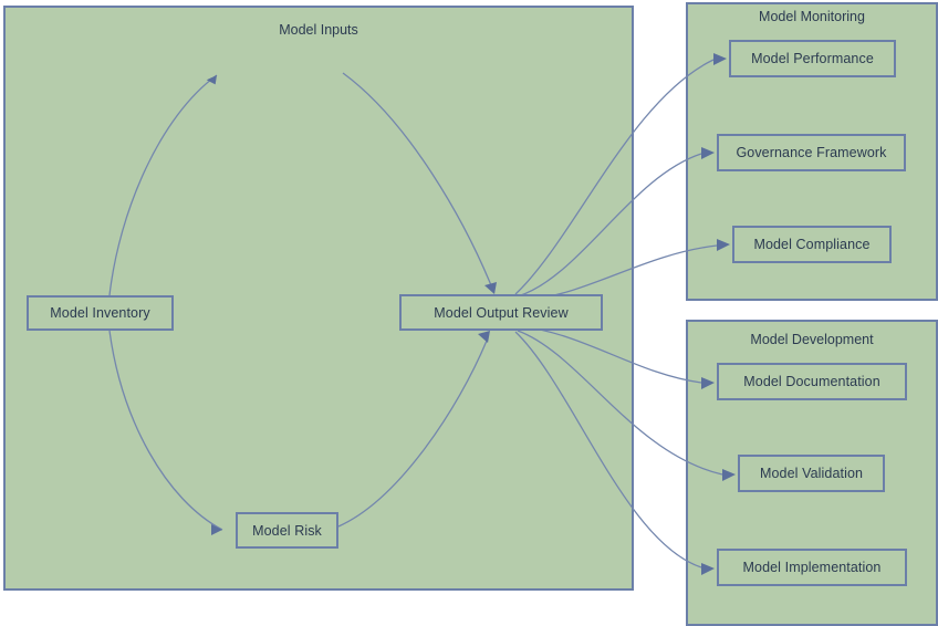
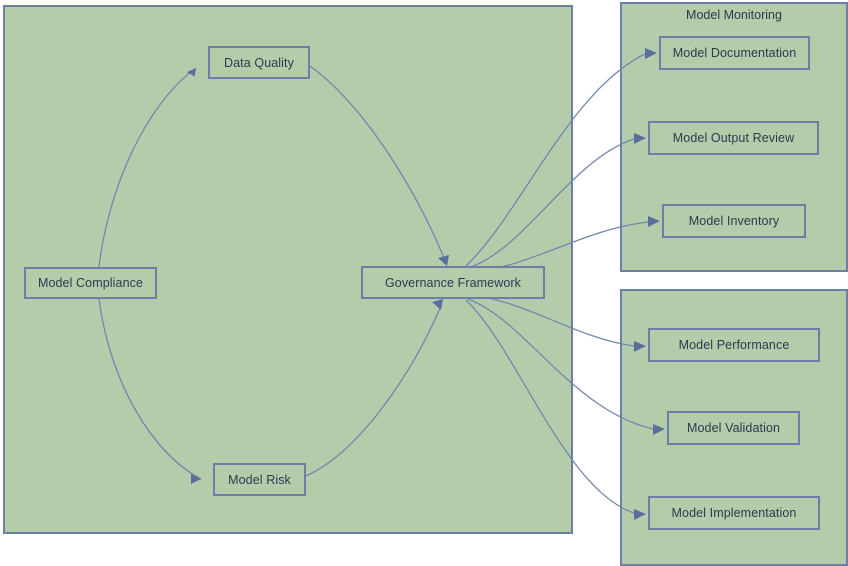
- Model Inputs
  Model Monitoring
- Model Development
- Model Inventory
+ Model Compliance
+ Data Quality
  Model Risk
- Model Output Review
+ Governance Framework
- Model Performance
+ Model Documentation
- Governance Framework
+ Model Output Review
- Model Compliance
+ Model Inventory
- Model Documentation
+ Model Performance
  Model Validation
  Model Implementation
